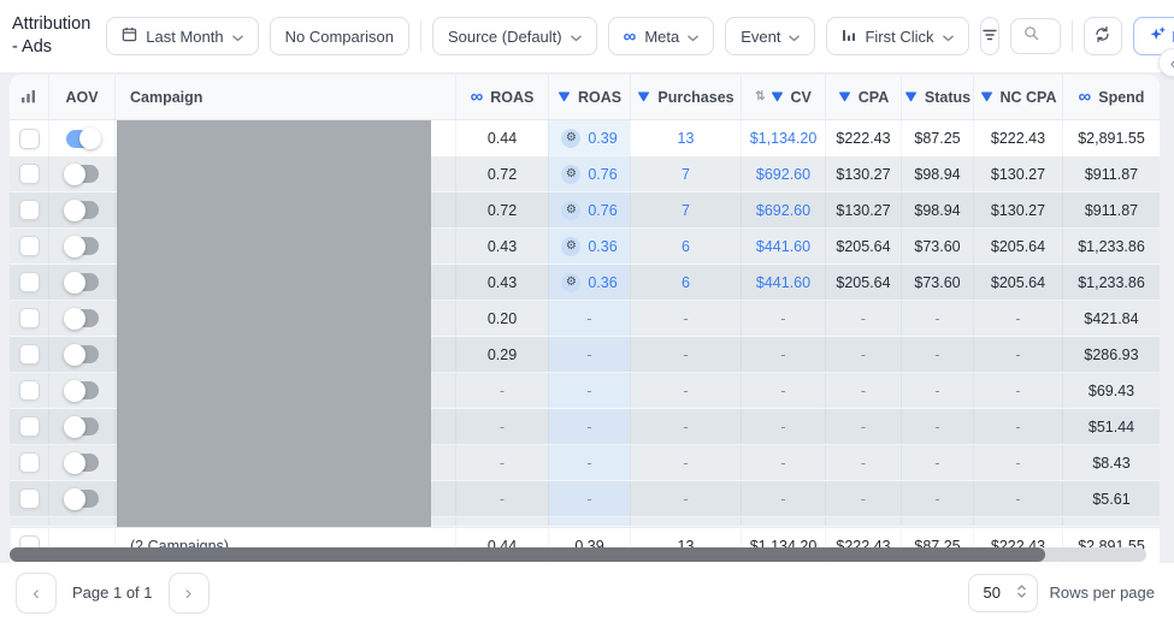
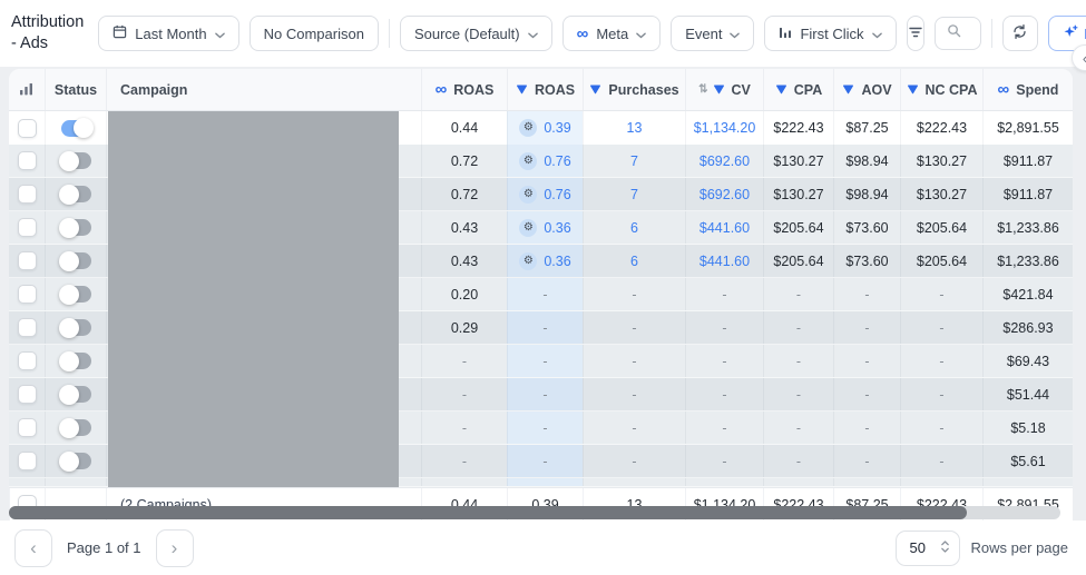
  Attribution - Ads
  Last Month
  No Comparison
  Source (Default)
  ∞
  Meta
  Event
  First Click
  ‹
- AOV
+ Status
  Campaign
  ∞
  ROAS
  ROAS
  Purchases
  ⇅
  CV
  CPA
- Status
+ AOV
  NC CPA
  ∞
  Spend
  0.44
  ⚙
  0.39
  13
  $1,134.20
  $222.43
  $87.25
  $222.43
  $2,891.55
  0.72
  ⚙
  0.76
  7
  $692.60
  $130.27
  $98.94
  $130.27
  $911.87
  0.72
  ⚙
  0.76
  7
  $692.60
  $130.27
  $98.94
  $130.27
  $911.87
  0.43
  ⚙
  0.36
  6
  $441.60
  $205.64
  $73.60
  $205.64
  $1,233.86
  0.43
  ⚙
  0.36
  6
  $441.60
  $205.64
  $73.60
  $205.64
  $1,233.86
  0.20
  -
  -
  -
  -
  -
  -
  $421.84
  0.29
  -
  -
  -
  -
  -
  -
  $286.93
  -
  -
  -
  -
  -
  -
  -
  $69.43
  -
  -
  -
  -
  -
  -
  -
  $51.44
  -
  -
  -
  -
  -
  -
  -
- $8.43
+ $5.18
  -
  -
  -
  -
  -
  -
  -
  $5.61
  (2 Campaigns)
  0.44
  0.39
  13
  $1,134.20
  $222.43
  $87.25
  $222.43
  $2,891.55
  ‹
  Page 1 of 1
  ›
  50
  Rows per page
